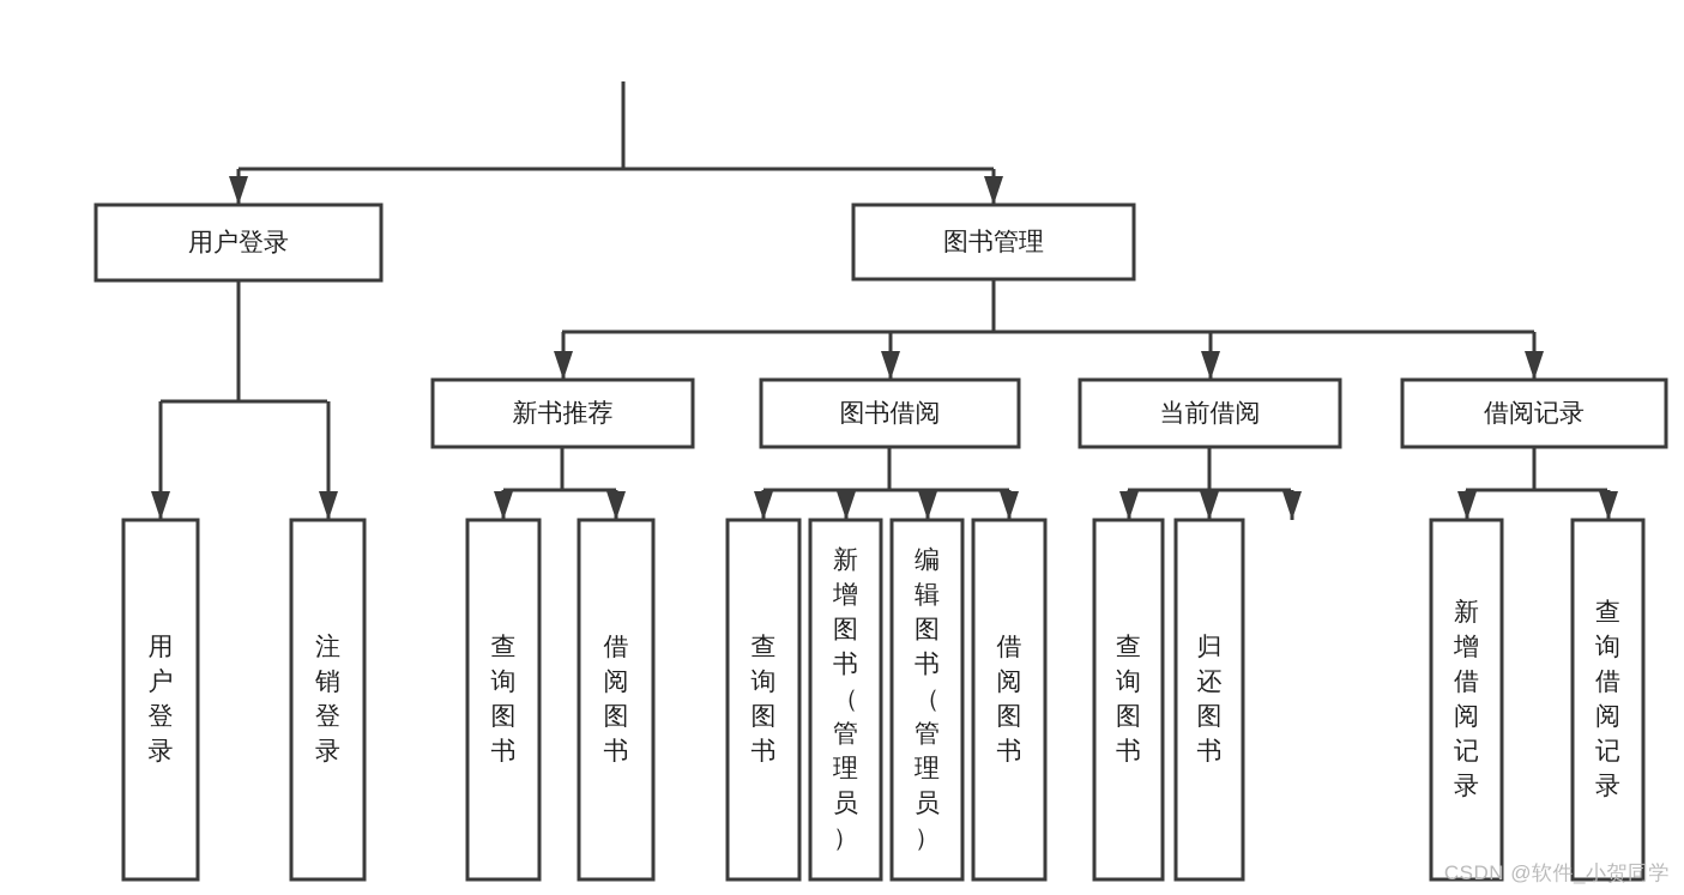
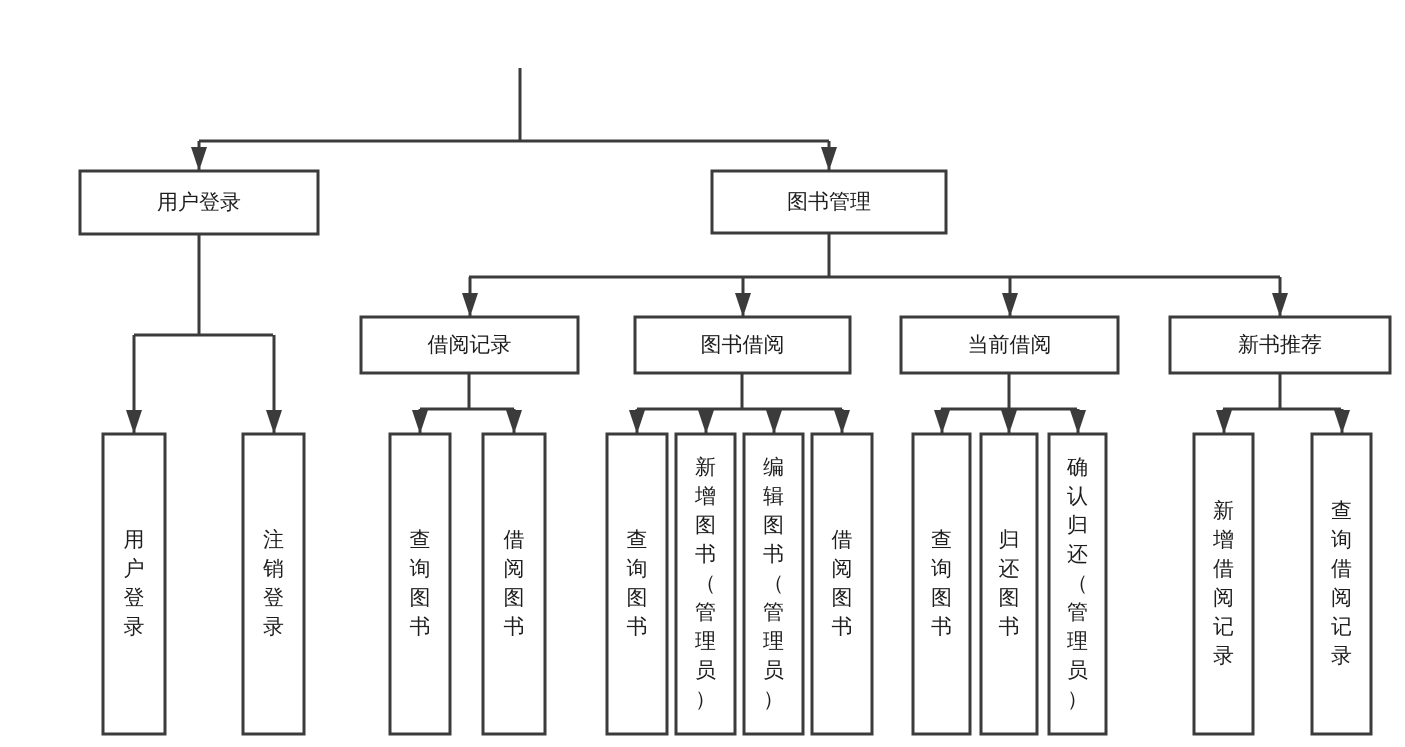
  用户登录
  图书管理
- 新书推荐
+ 借阅记录
  图书借阅
  当前借阅
- 借阅记录
+ 新书推荐
  用户登录
  注销登录
  查询图书
  借阅图书
  查询图书
  新增图书（管理员）
  编辑图书（管理员）
  借阅图书
  查询图书
  归还图书
+ 确认归还（管理员）
  新增借阅记录
  查询借阅记录
- CSDN @软件_小贺同学
